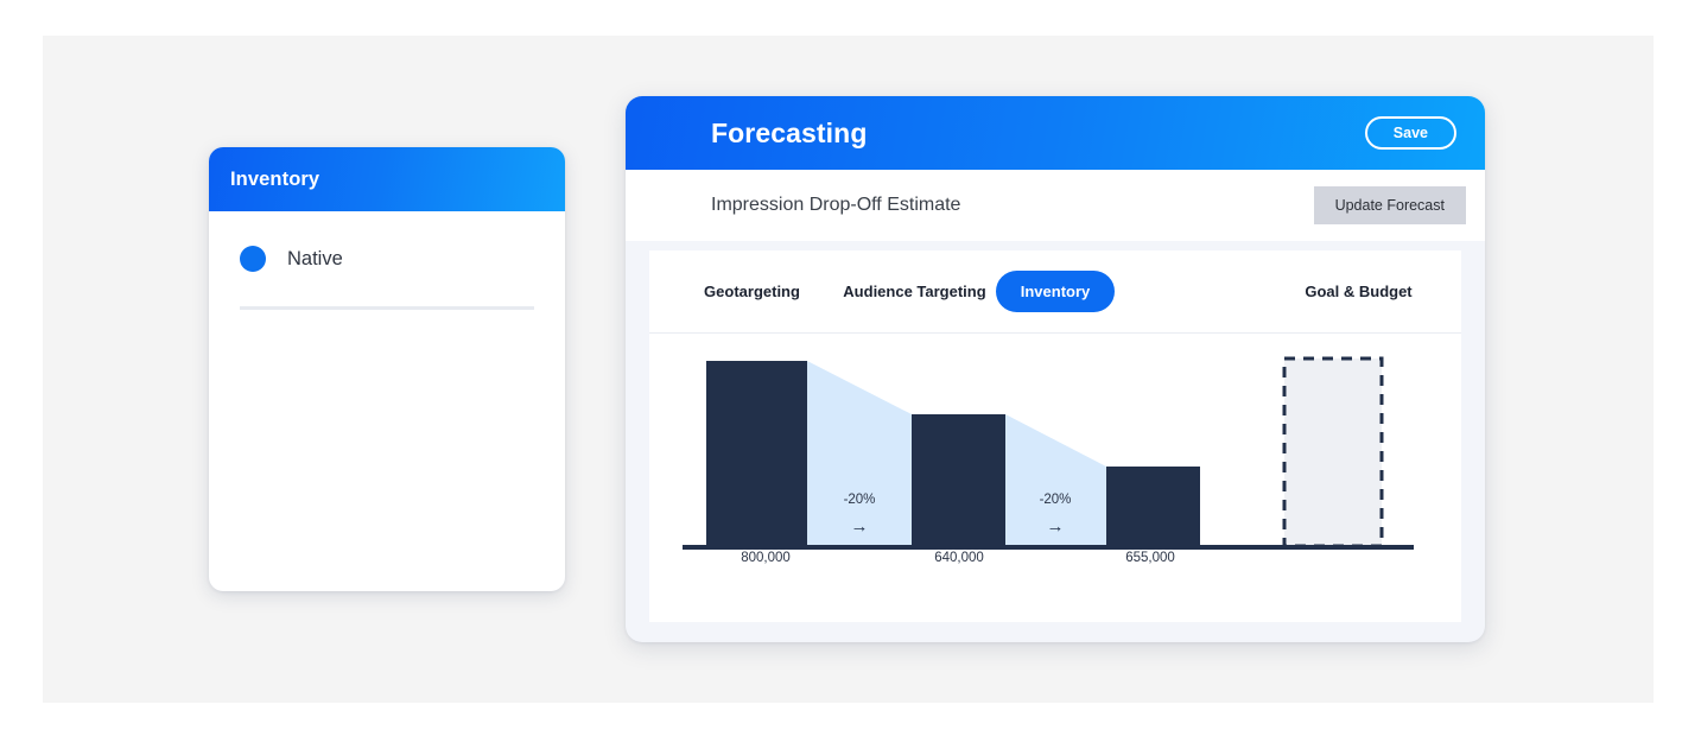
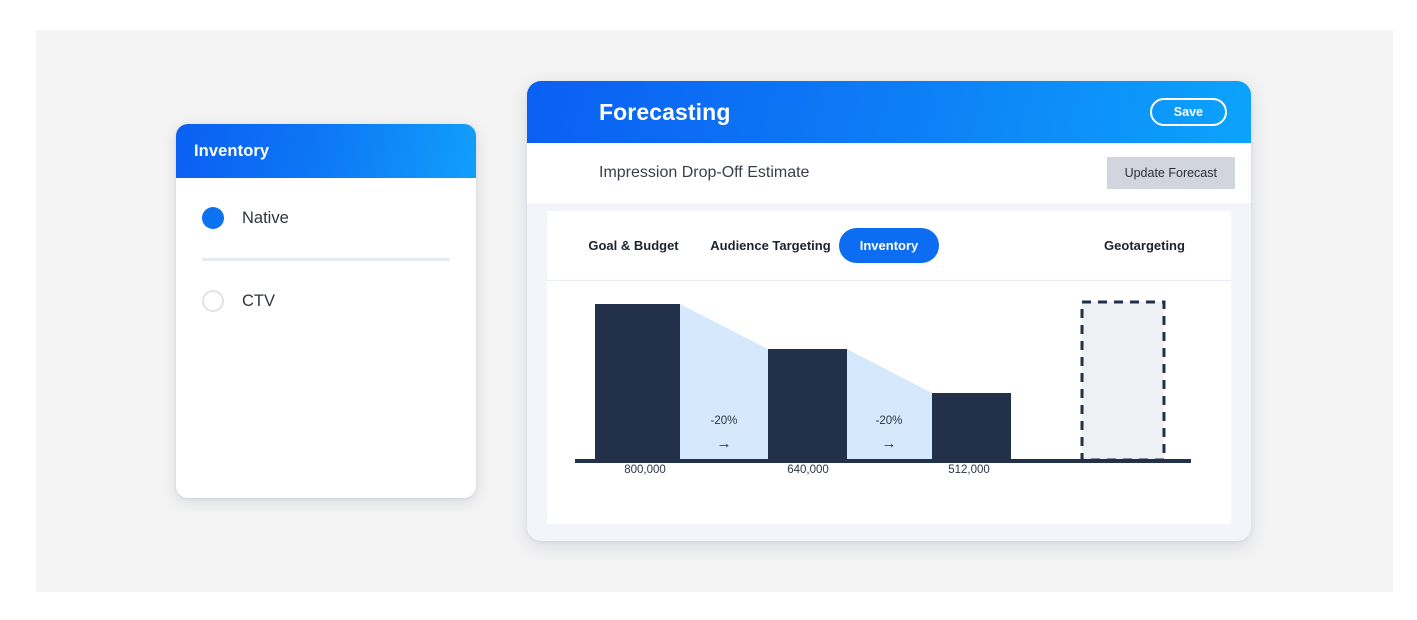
  Inventory
  Native
+ CTV
  Forecasting
  Save
  Impression Drop-Off Estimate
  Update Forecast
- Geotargeting
+ Goal & Budget
  Audience Targeting
  Inventory
- Goal & Budget
+ Geotargeting
  -20%
  →
  -20%
  →
  800,000
  640,000
- 655,000
+ 512,000
